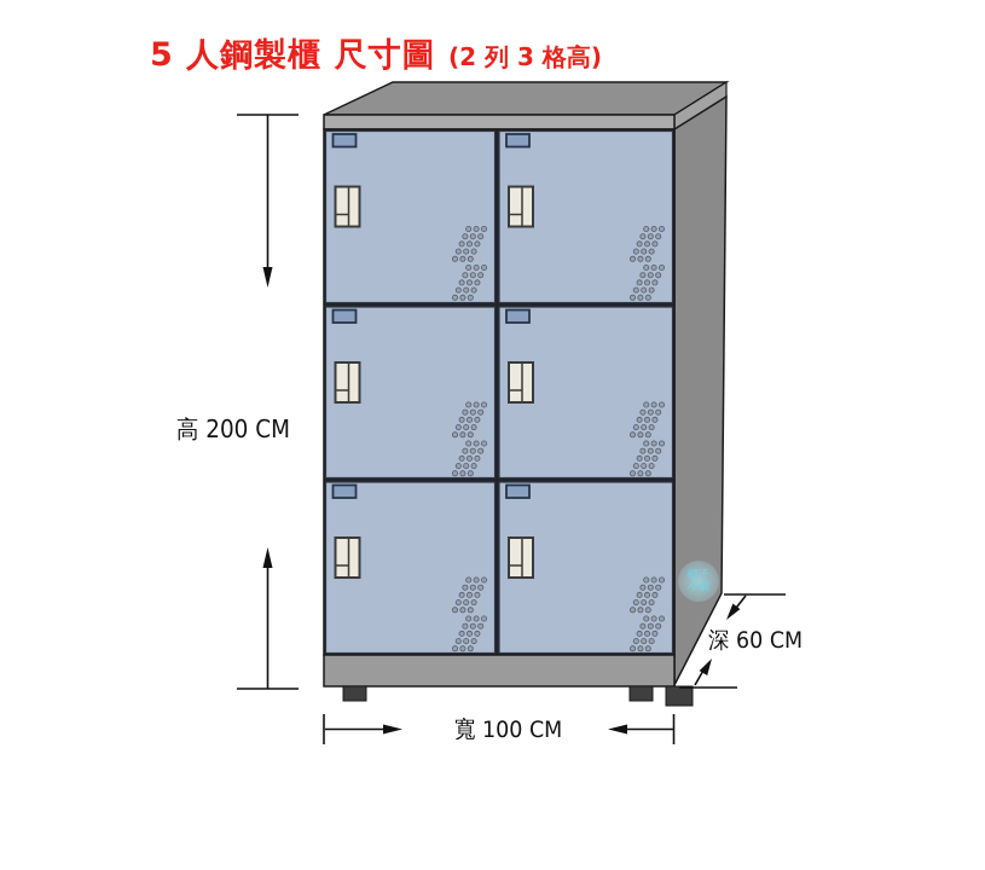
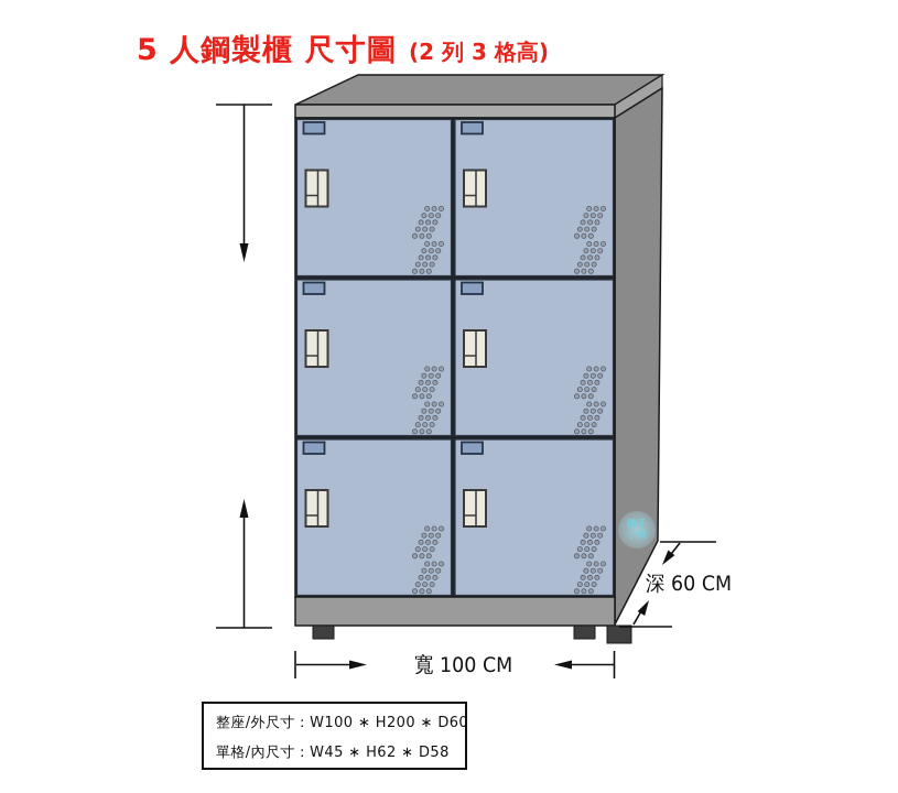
  5 人鋼製櫃 尺寸圖 (2 列 3 格高)
- 高 200 CM
  寬 100 CM
  深 60 CM
  櫃子小舖
+ 整座/外尺寸：W100 ∗ H200 ∗ D60
+ 單格/內尺寸：W45 ∗ H62 ∗ D58
